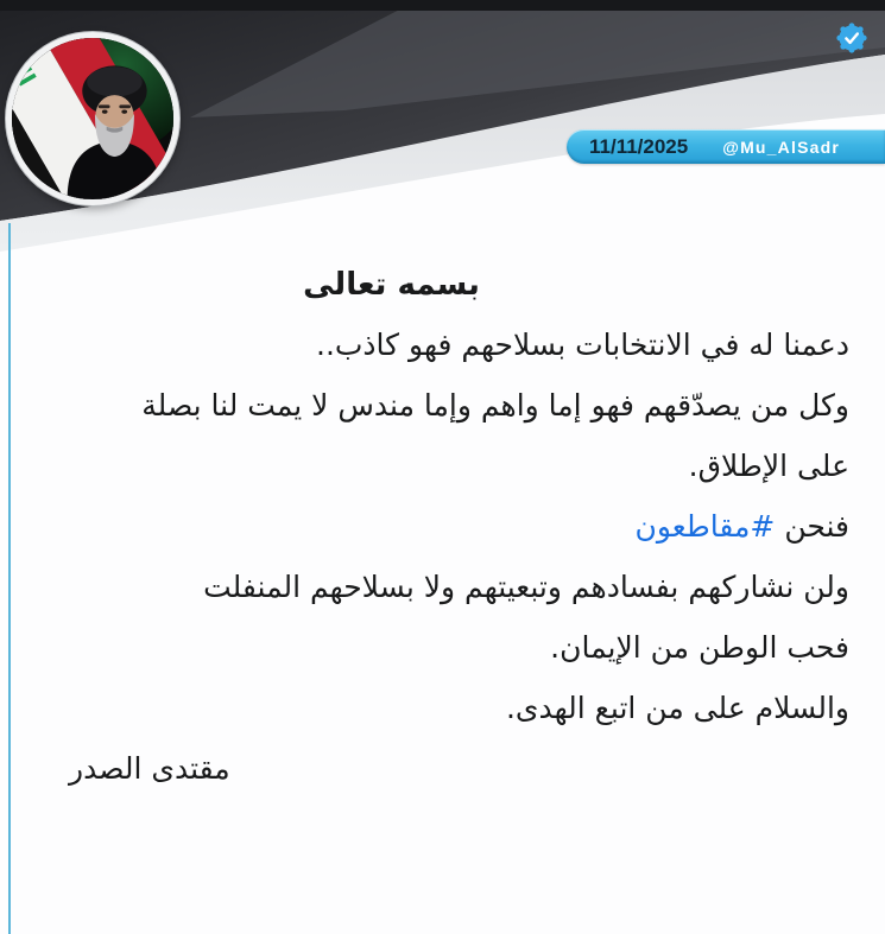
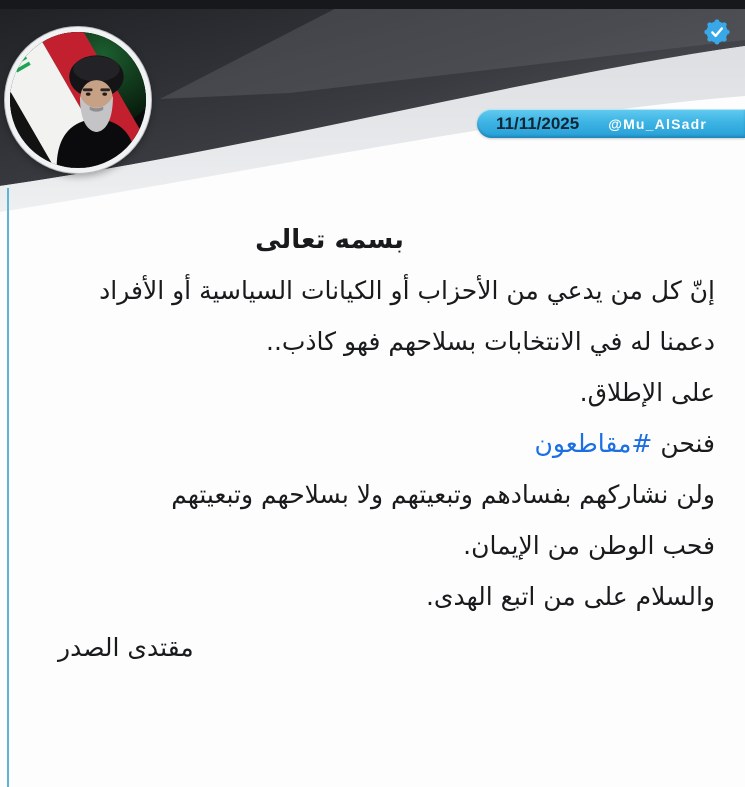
  11/11/2025
  @Mu_AlSadr
  بسمه تعالى
+ إنّ كل من يدعي من الأحزاب أو الكيانات السياسية أو الأفراد
  دعمنا له في الانتخابات بسلاحهم فهو كاذب..
- وكل من يصدّقهم فهو إما واهم وإما مندس لا يمت لنا بصلة
  على الإطلاق.
  فنحن #مقاطعون
- ولن نشاركهم بفسادهم وتبعيتهم ولا بسلاحهم المنفلت
+ ولن نشاركهم بفسادهم وتبعيتهم ولا بسلاحهم وتبعيتهم
  فحب الوطن من الإيمان.
  والسلام على من اتبع الهدى.
  مقتدى الصدر
